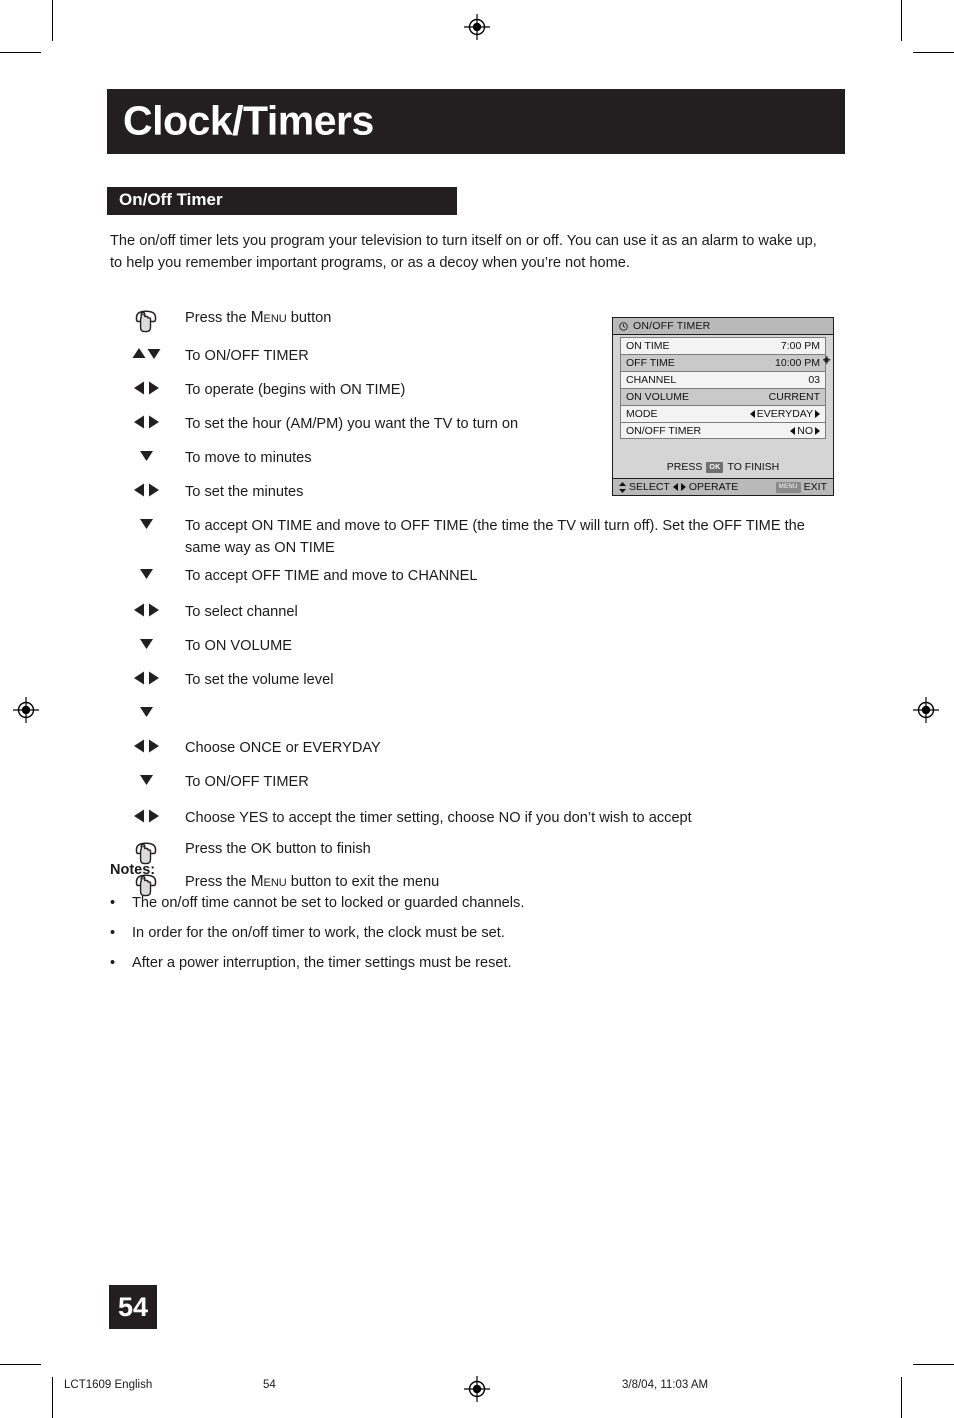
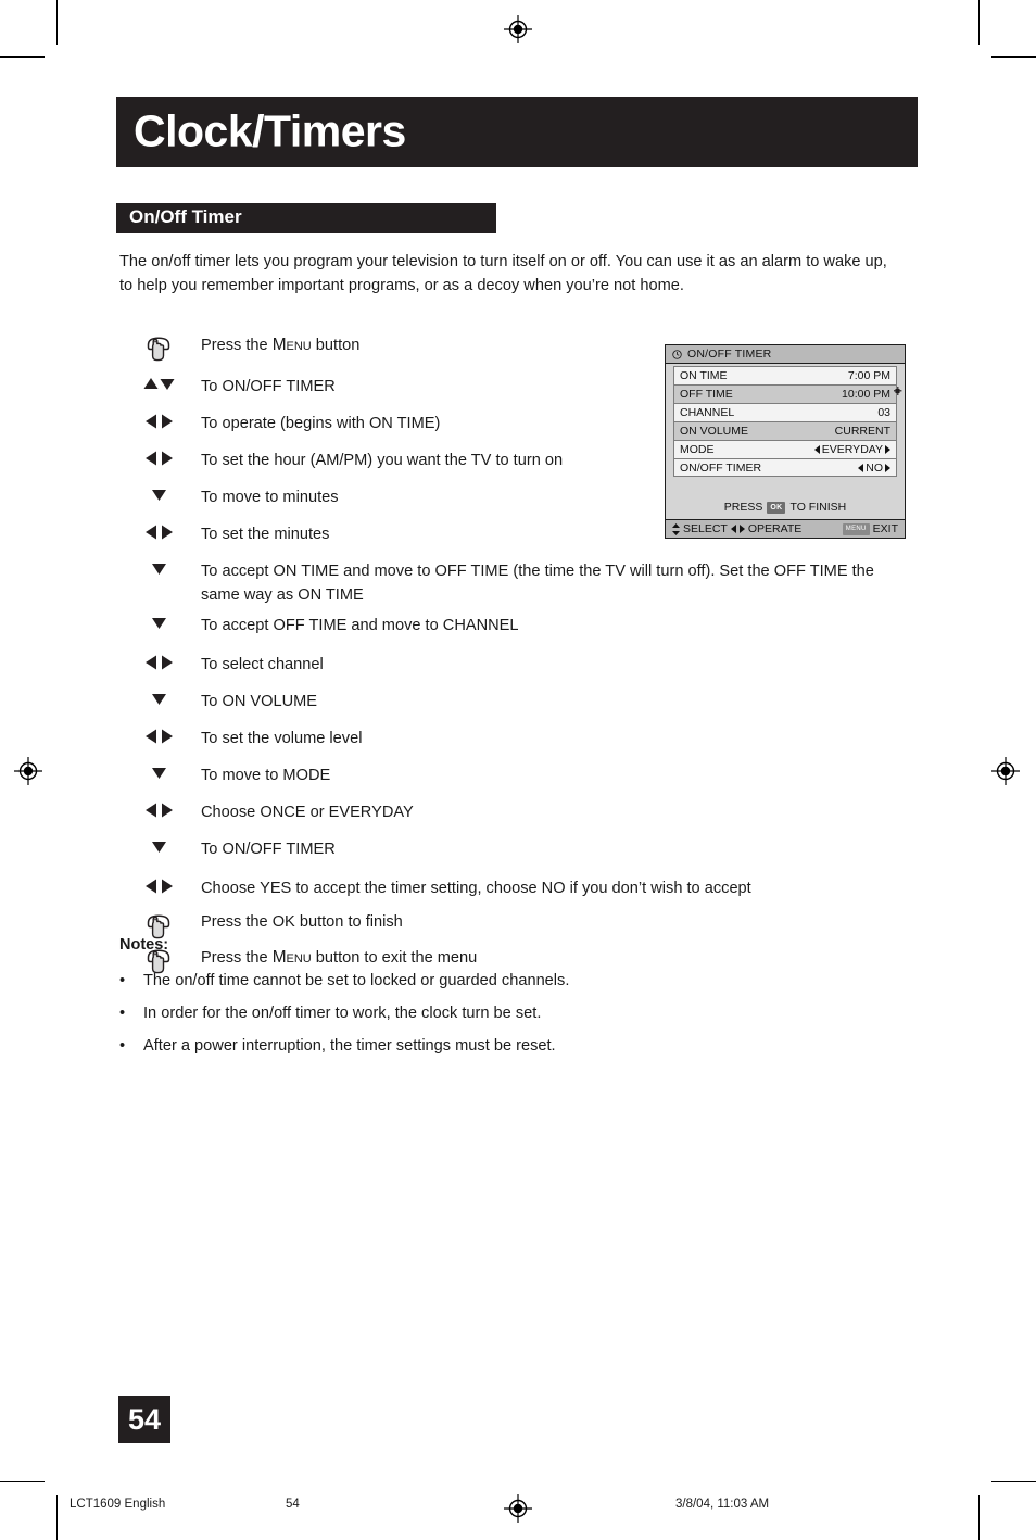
  Clock/Timers
  On/Off Timer
  The on/off timer lets you program your television to turn itself on or off. You can use it as an alarm to wake up, to help you remember important programs, or as a decoy when you’re not home.
  Press the Menu button
  To ON/OFF TIMER
  To operate (begins with ON TIME)
  To set the hour (AM/PM) you want the TV to turn on
  To move to minutes
  To set the minutes
  To accept ON TIME and move to OFF TIME (the time the TV will turn off). Set the OFF TIME the same way as ON TIME
  To accept OFF TIME and move to CHANNEL
  To select channel
  To ON VOLUME
  To set the volume level
+ To move to MODE
  Choose ONCE or EVERYDAY
  To ON/OFF TIMER
  Choose YES to accept the timer setting, choose NO if you don’t wish to accept
  Press the OK button to finish
  Press the Menu button to exit the menu
  Notes:
  •
  The on/off time cannot be set to locked or guarded channels.
  •
- In order for the on/off timer to work, the clock must be set.
+ In order for the on/off timer to work, the clock turn be set.
  •
  After a power interruption, the timer settings must be reset.
  54
  LCT1609 English
  54
  3/8/04, 11:03 AM
  ON/OFF TIMER
  ON TIME
  7:00 PM
  OFF TIME
  10:00 PM
  CHANNEL
  03
  ON VOLUME
  CURRENT
  MODE
  EVERYDAY
  ON/OFF TIMER
  NO
  PRESS
  TO FINISH
  SELECT
  OPERATE
  EXIT
